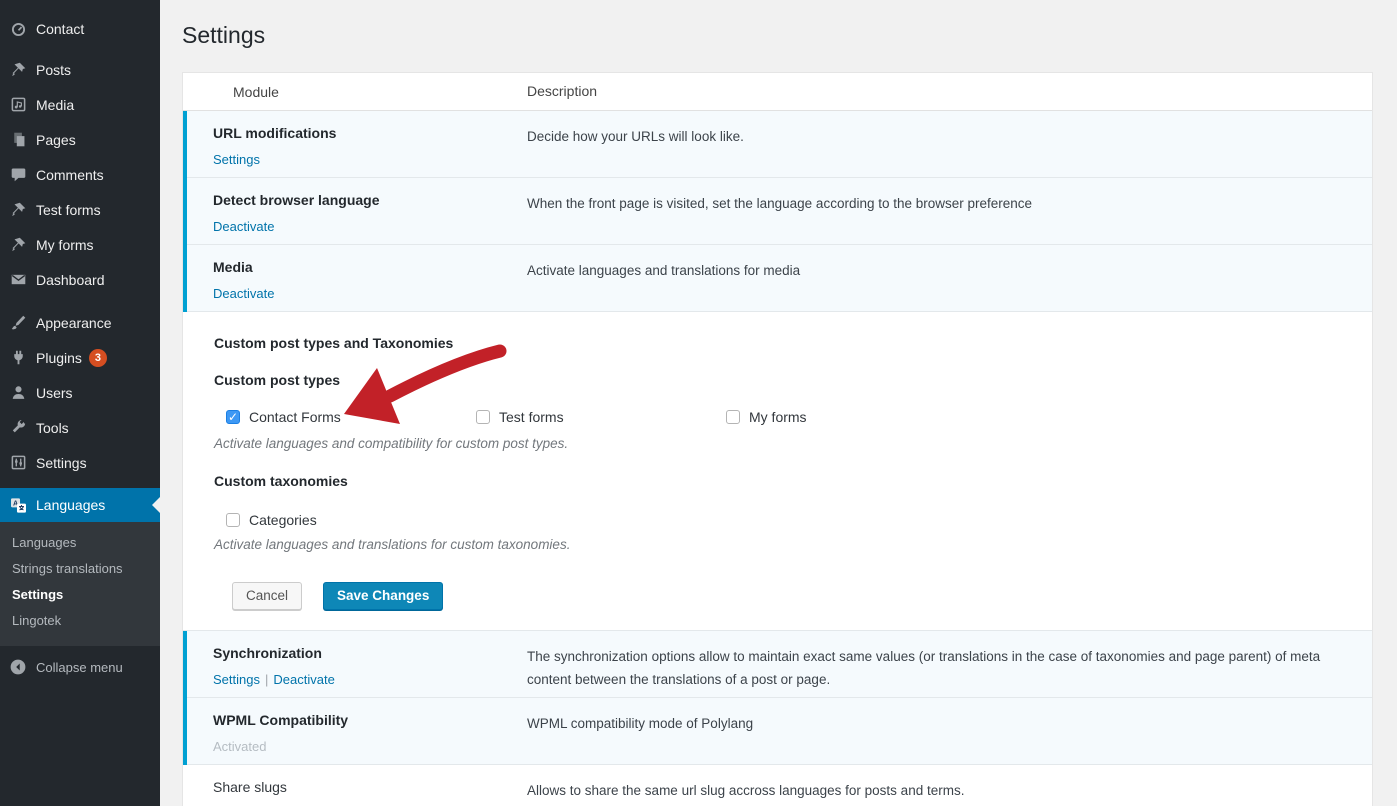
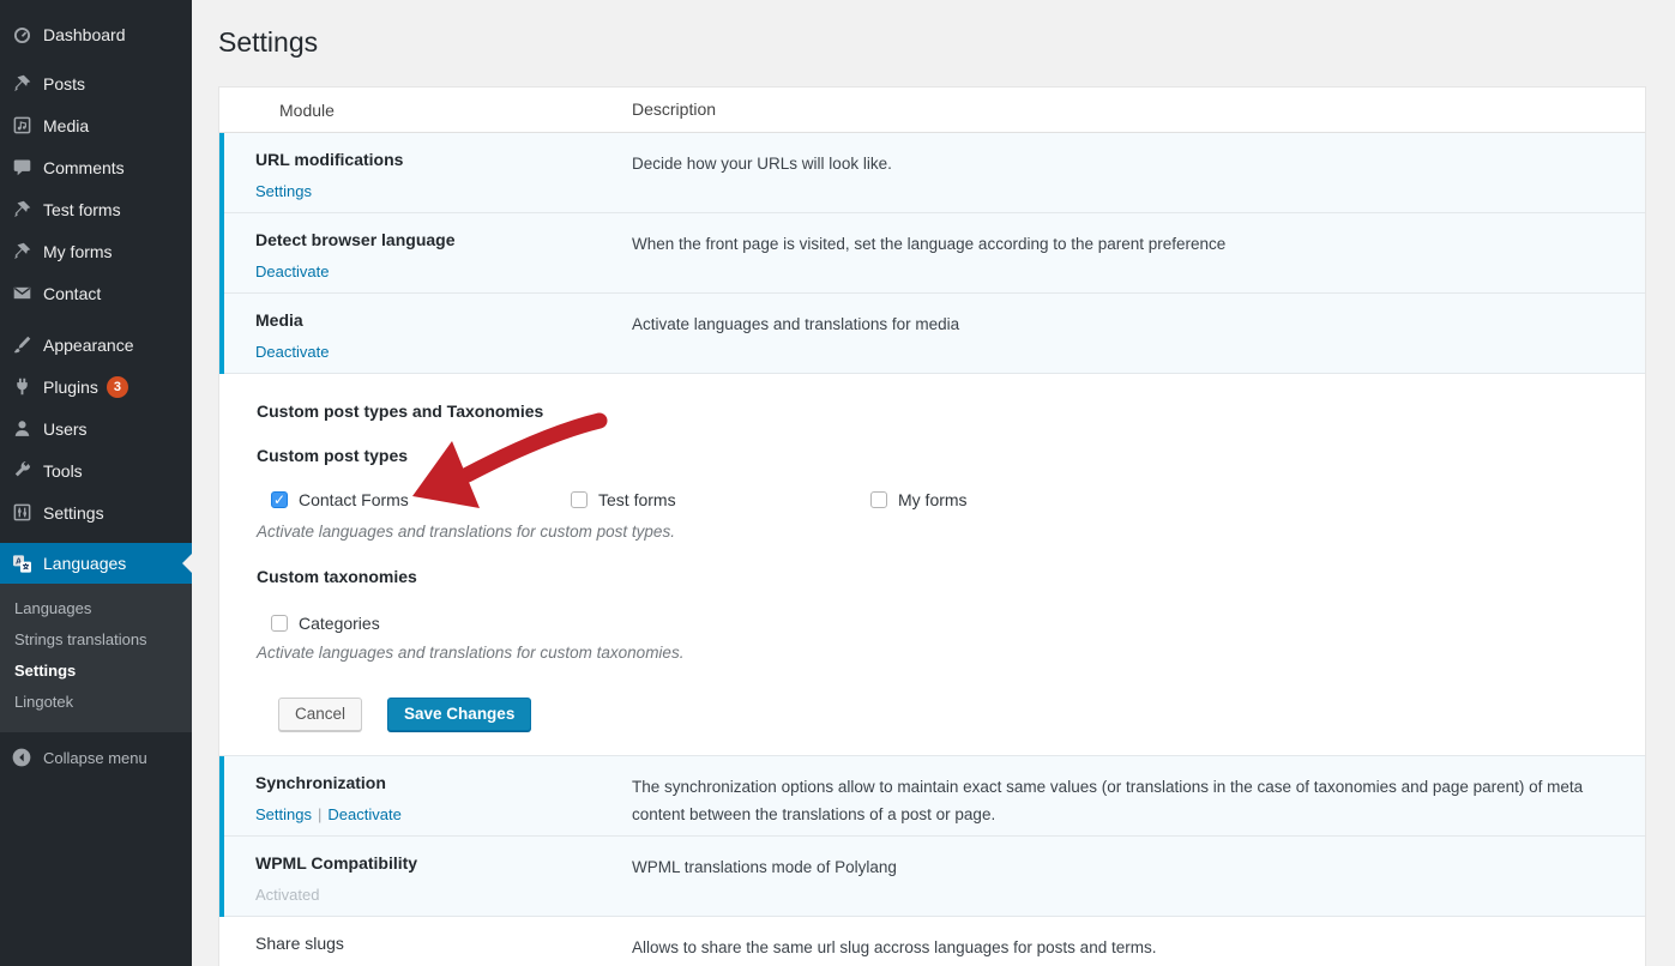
- Contact
+ Dashboard
  Posts
  Media
- Pages
  Comments
  Test forms
  My forms
- Dashboard
+ Contact
  Appearance
  Plugins
  3
  Users
  Tools
  Settings
  A
  Languages
  Languages
  Strings translations
  Settings
  Lingotek
  Collapse menu
  Settings
  Module
  Description
  URL modifications
  Settings
  Decide how your URLs will look like.
  Detect browser language
  Deactivate
- When the front page is visited, set the language according to the browser preference
+ When the front page is visited, set the language according to the parent preference
  Media
  Deactivate
  Activate languages and translations for media
  Custom post types and Taxonomies
  Custom post types
  ✓
  Contact Forms
  Test forms
  My forms
- Activate languages and compatibility for custom post types.
+ Activate languages and translations for custom post types.
  Custom taxonomies
  Categories
  Activate languages and translations for custom taxonomies.
  Cancel
  Save Changes
  Synchronization
  Settings | Deactivate
  The synchronization options allow to maintain exact same values (or translations in the case of taxonomies and page parent) of meta content between the translations of a post or page.
  WPML Compatibility
  Activated
- WPML compatibility mode of Polylang
+ WPML translations mode of Polylang
  Share slugs
  Allows to share the same url slug accross languages for posts and terms.
